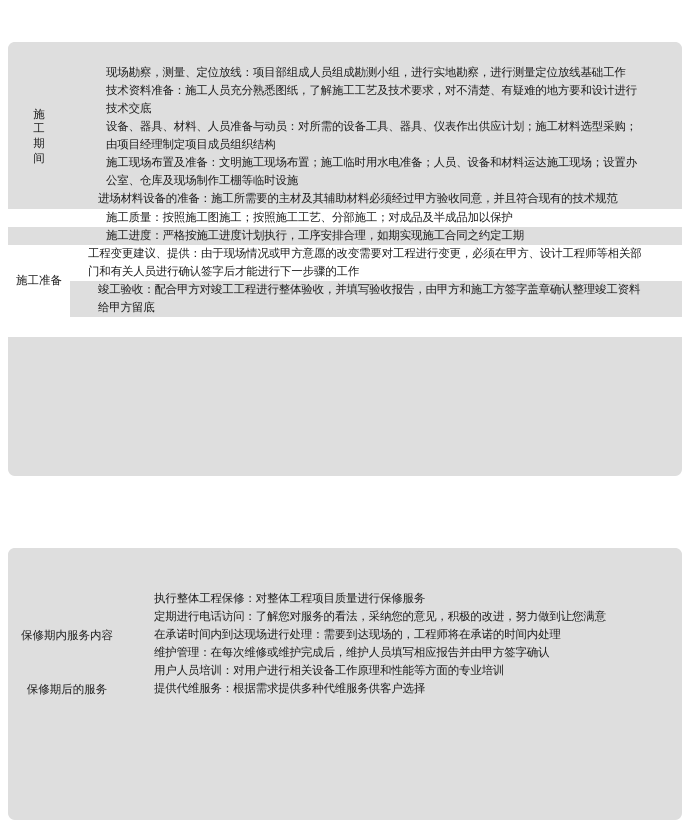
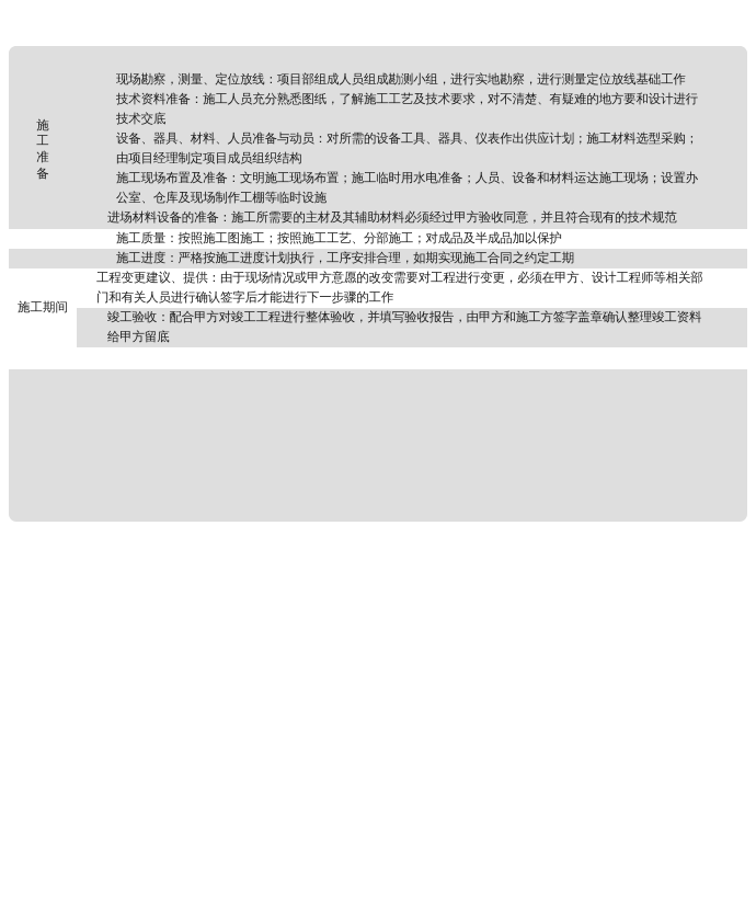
- 施工期间	现场勘察，测量、定位放线：项目部组成人员组成勘测小组，进行实地勘察，进行测量定位放线基础工作
+ 施工准备	现场勘察，测量、定位放线：项目部组成人员组成勘测小组，进行实地勘察，进行测量定位放线基础工作
  技术资料准备：施工人员充分熟悉图纸，了解施工工艺及技术要求，对不清楚、有疑难的地方要和设计进行技术交底
  设备、器具、材料、人员准备与动员：对所需的设备工具、器具、仪表作出供应计划；施工材料选型采购；由项目经理制定项目成员组织结构
  施工现场布置及准备：文明施工现场布置；施工临时用水电准备；人员、设备和材料运达施工现场；设置办公室、仓库及现场制作工棚等临时设施
  进场材料设备的准备：施工所需要的主材及其辅助材料必须经过甲方验收同意，并且符合现有的技术规范
  	施工质量：按照施工图施工；按照施工工艺、分部施工；对成品及半成品加以保护
  	施工进度：严格按施工进度计划执行，工序安排合理，如期实现施工合同之约定工期
- 施工准备	工程变更建议、提供：由于现场情况或甲方意愿的改变需要对工程进行变更，必须在甲方、设计工程师等相关部门和有关人员进行确认签字后才能进行下一步骤的工作
+ 施工期间	工程变更建议、提供：由于现场情况或甲方意愿的改变需要对工程进行变更，必须在甲方、设计工程师等相关部门和有关人员进行确认签字后才能进行下一步骤的工作
  竣工验收：配合甲方对竣工工程进行整体验收，并填写验收报告，由甲方和施工方签字盖章确认整理竣工资料给甲方留底
- 保修期内服务内容	执行整体工程保修：对整体工程项目质量进行保修服务
- 定期进行电话访问：了解您对服务的看法，采纳您的意见，积极的改进，努力做到让您满意
- 在承诺时间内到达现场进行处理：需要到达现场的，工程师将在承诺的时间内处理
- 维护管理：在每次维修或维护完成后，维护人员填写相应报告并由甲方签字确认
- 用户人员培训：对用户进行相关设备工作原理和性能等方面的专业培训
- 保修期后的服务	提供代维服务：根据需求提供多种代维服务供客户选择
